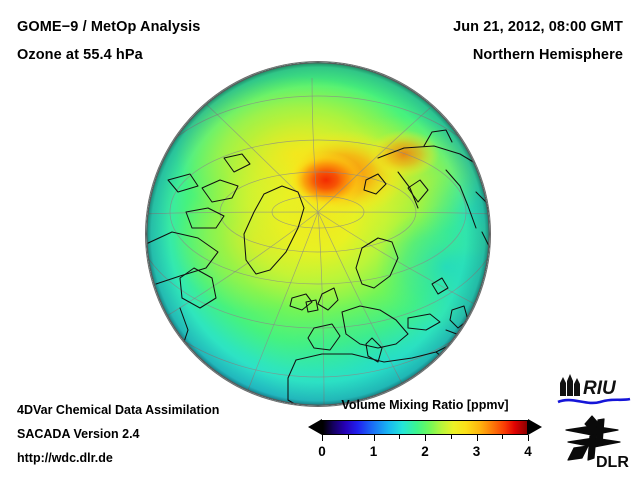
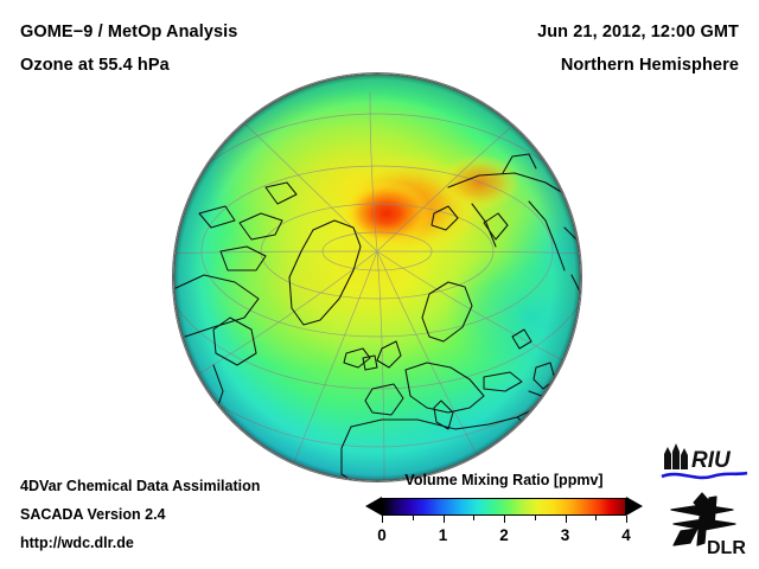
  GOME−9 / MetOp Analysis
  Ozone at 55.4 hPa
- Jun 21, 2012, 08:00 GMT
+ Jun 21, 2012, 12:00 GMT
  Northern Hemisphere
  4DVar Chemical Data Assimilation
  SACADA Version 2.4
  http://wdc.dlr.de
  Volume Mixing Ratio [ppmv]
  0
  1
  2
  3
  4
  RIU
  DLR
